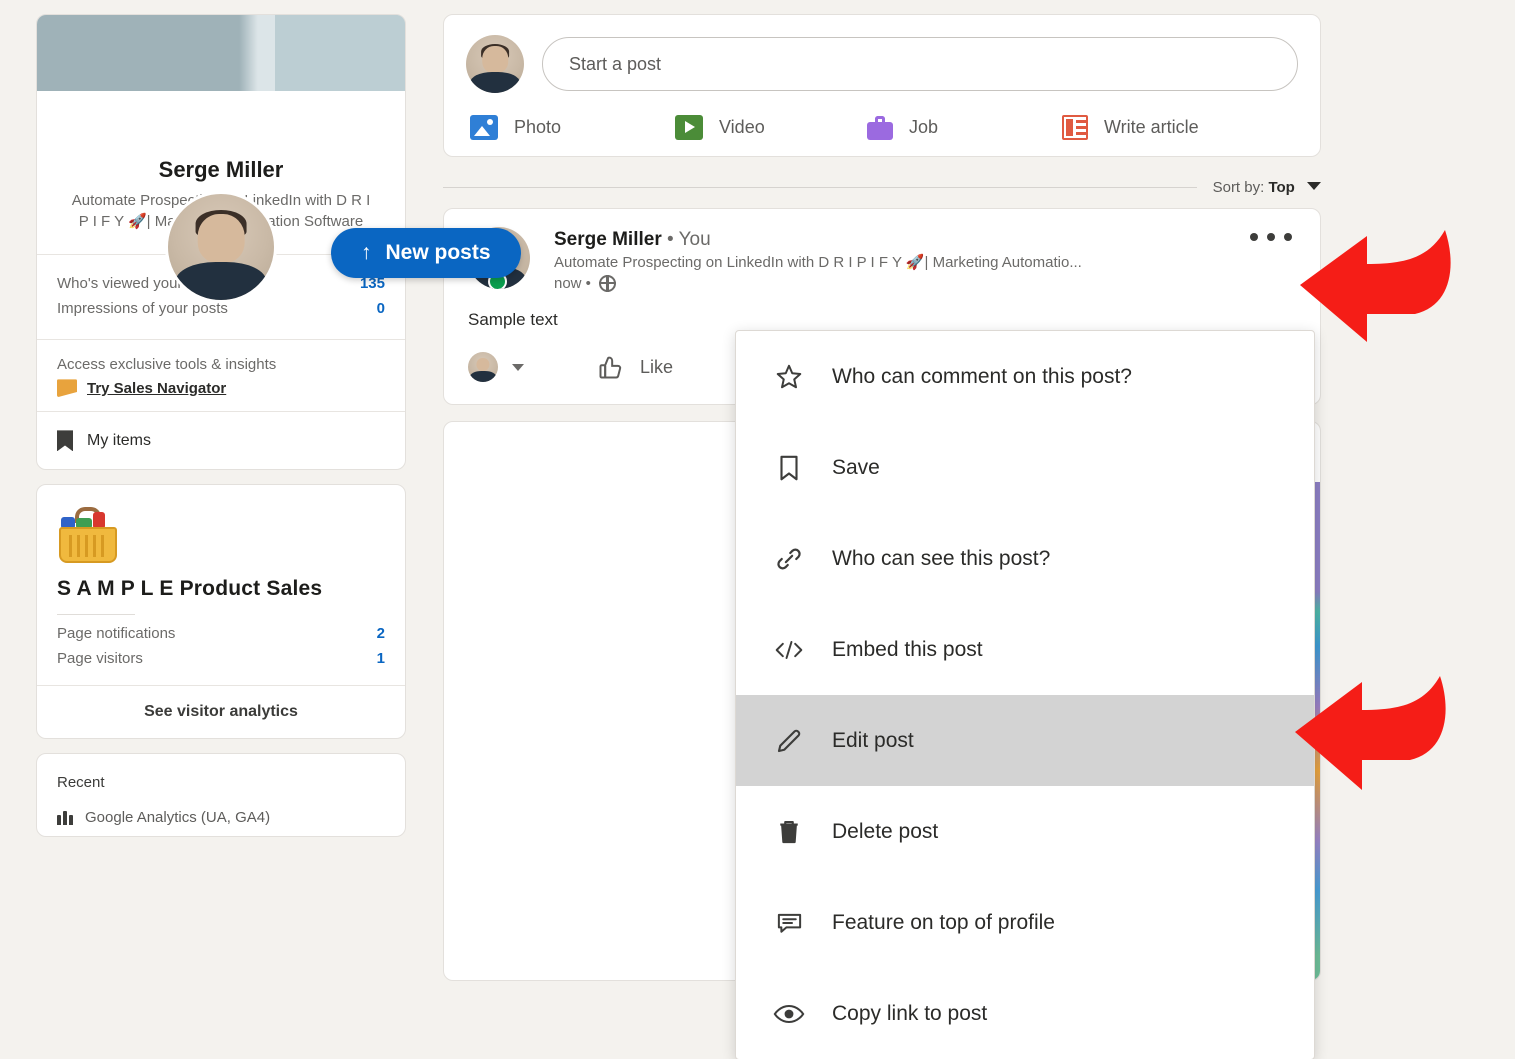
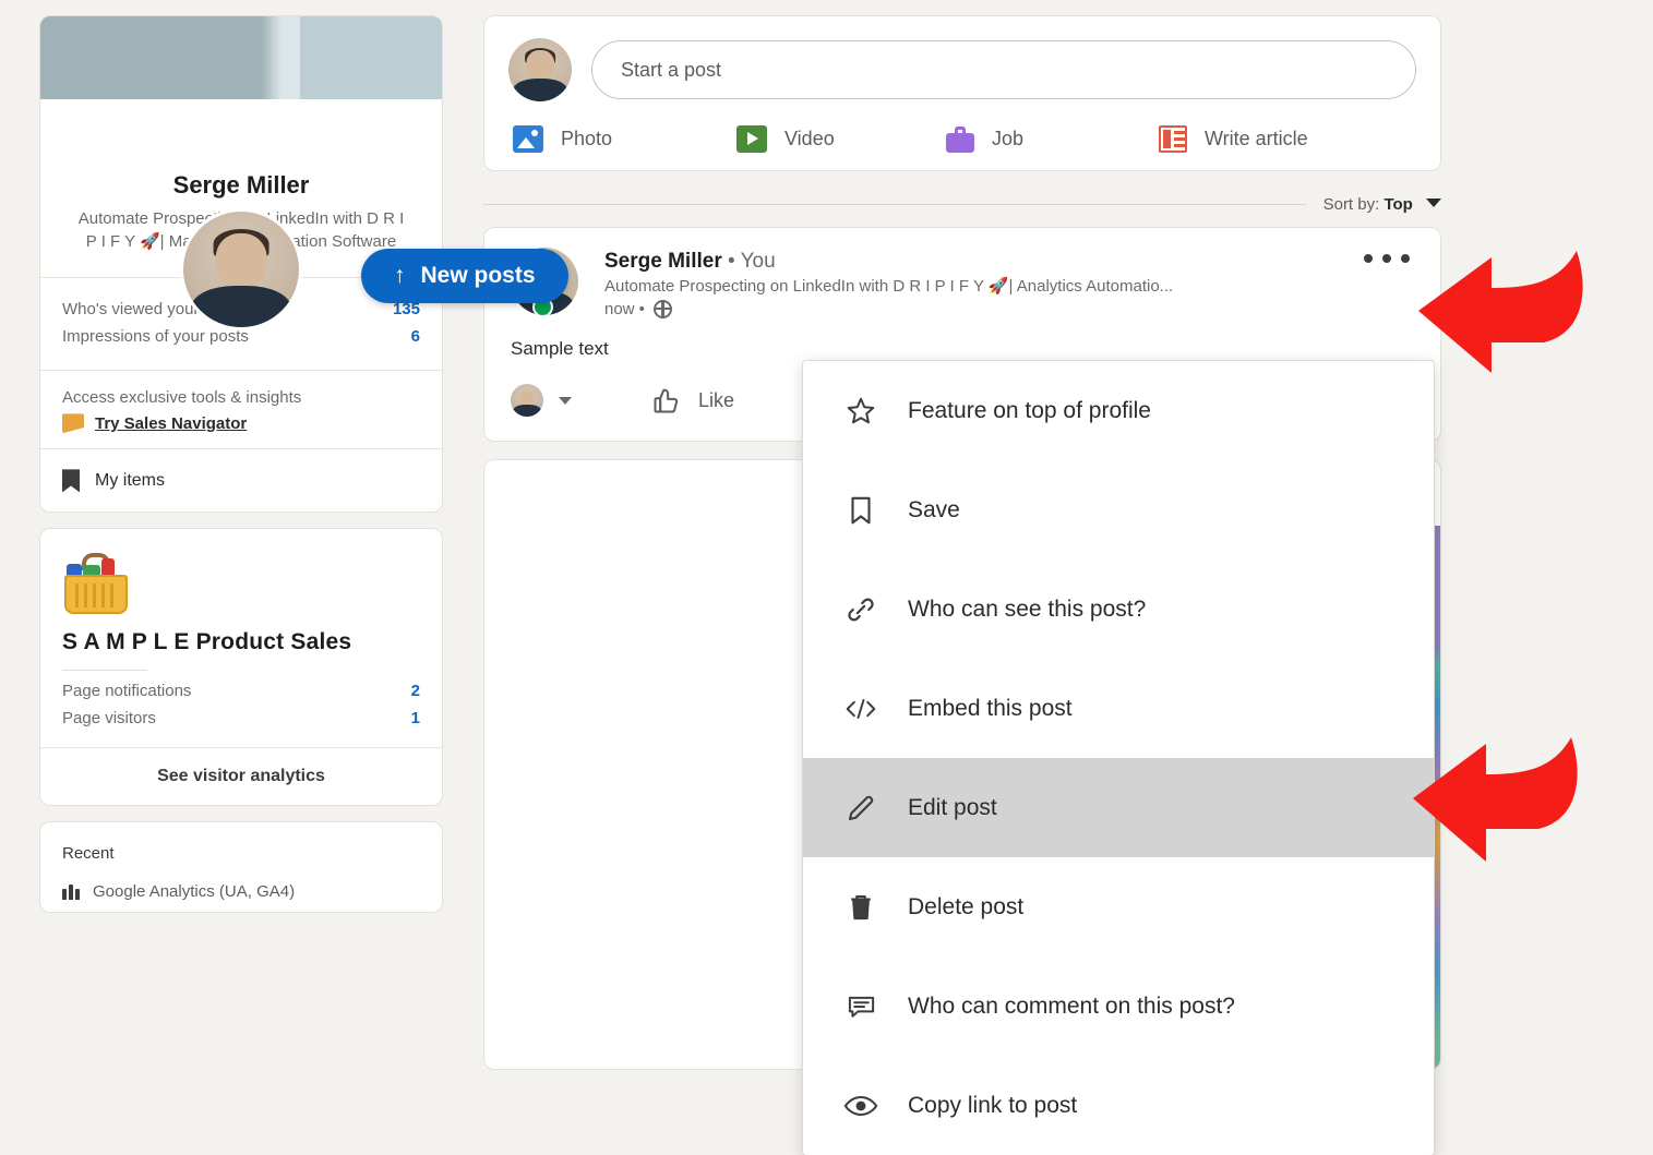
  Serge Miller
  135
  Impressions of your posts
- 0
+ 6
  Access exclusive tools & insights
  Try Sales Navigator
  My items
  S A M P L E Product Sales
  Page notifications
  2
  Page visitors
  1
  See visitor analytics
  Recent
  Google Analytics (UA, GA4)
  Start a post
  Photo
  Video
  Job
  Write article
  Sort by: Top
  Serge Miller • You
- Automate Prospecting on LinkedIn with D R I P I F Y 🚀| Marketing Automatio...
+ Automate Prospecting on LinkedIn with D R I P I F Y 🚀| Analytics Automatio...
  now •
  Sample text
  Like
  ↑
  New posts
- Who can comment on this post?
+ Feature on top of profile
  Save
  Who can see this post?
  Embed this post
  Edit post
  Delete post
- Feature on top of profile
+ Who can comment on this post?
  Copy link to post
